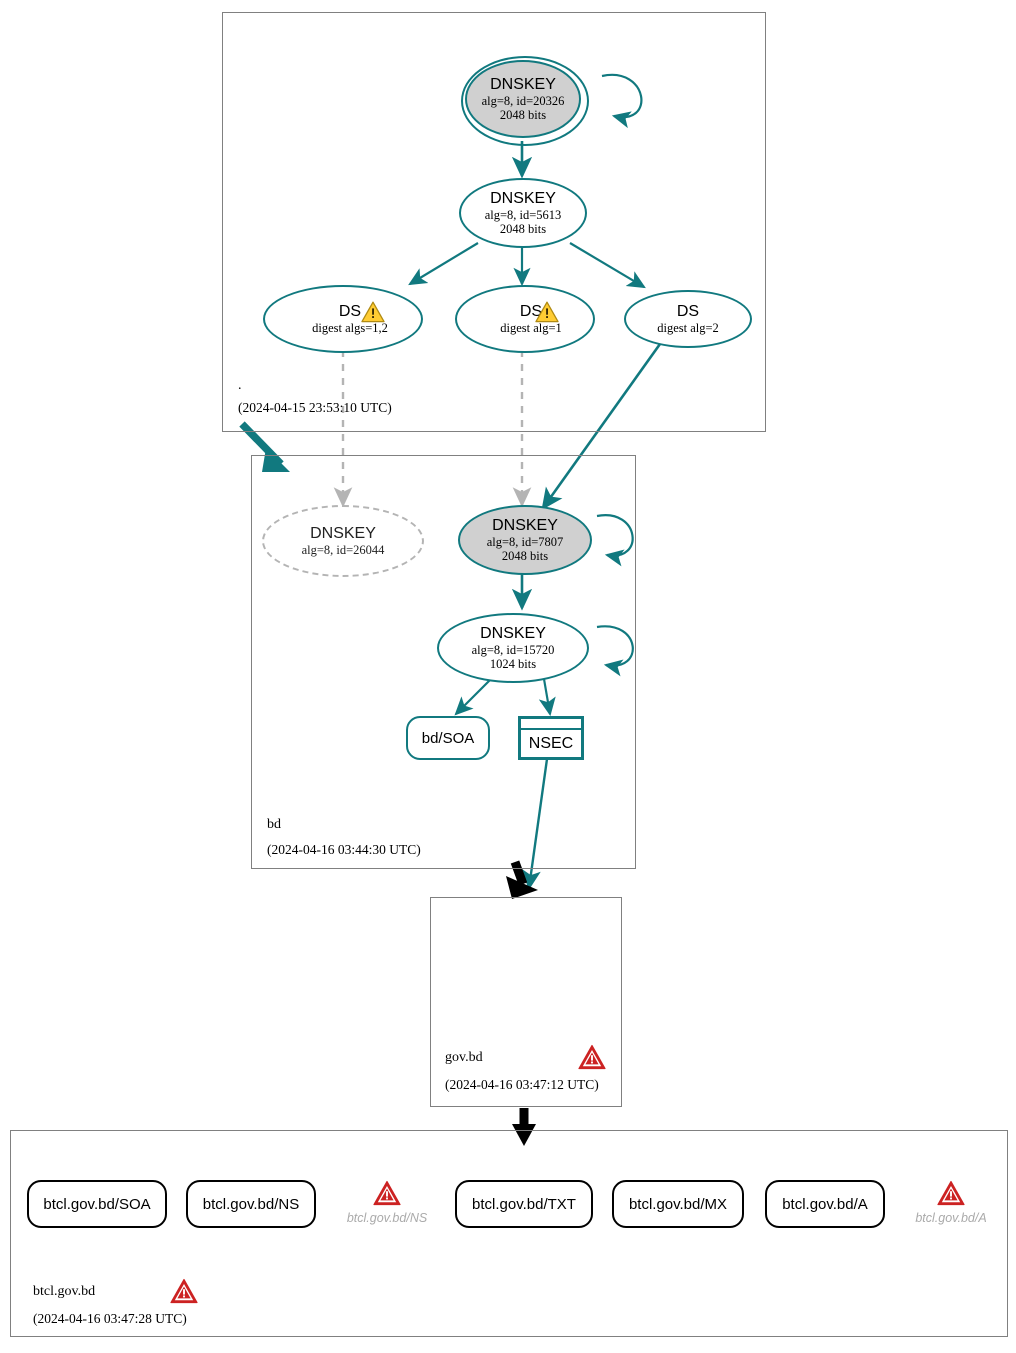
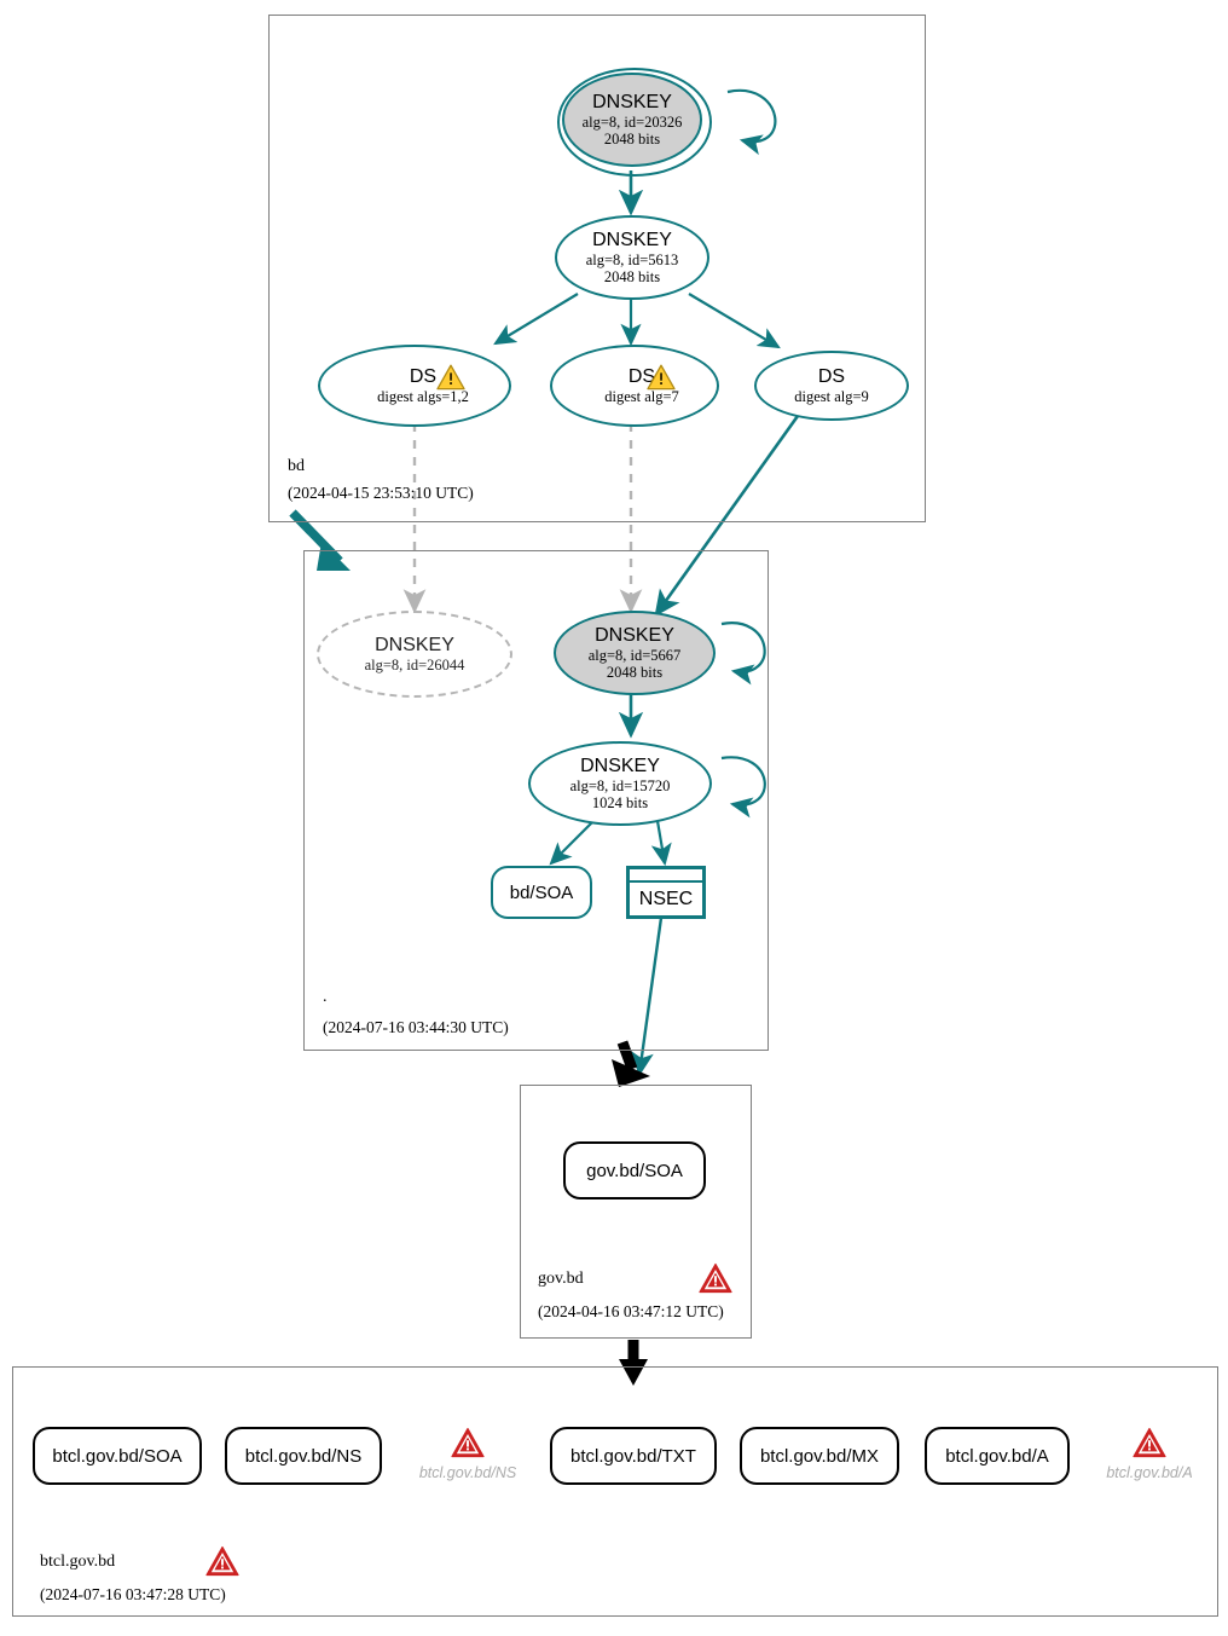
- .
+ bd
  (2024-04-15 23:53:10 UTC)
- bd
+ .
- (2024-04-16 03:44:30 UTC)
+ (2024-07-16 03:44:30 UTC)
  gov.bd
  (2024-04-16 03:47:12 UTC)
  btcl.gov.bd
- (2024-04-16 03:47:28 UTC)
+ (2024-07-16 03:47:28 UTC)
  DNSKEY
  alg=8, id=20326
  2048 bits
  DNSKEY
  alg=8, id=5613
  2048 bits
  DS
  digest algs=1,2
  DS
- digest alg=1
+ digest alg=7
  DS
- digest alg=2
+ digest alg=9
  DNSKEY
  alg=8, id=26044
  DNSKEY
- alg=8, id=7807
+ alg=8, id=5667
  2048 bits
  DNSKEY
  alg=8, id=15720
  1024 bits
  bd/SOA
  NSEC
+ gov.bd/SOA
  btcl.gov.bd/SOA
  btcl.gov.bd/NS
  btcl.gov.bd/NS
  btcl.gov.bd/TXT
  btcl.gov.bd/MX
  btcl.gov.bd/A
  btcl.gov.bd/A
